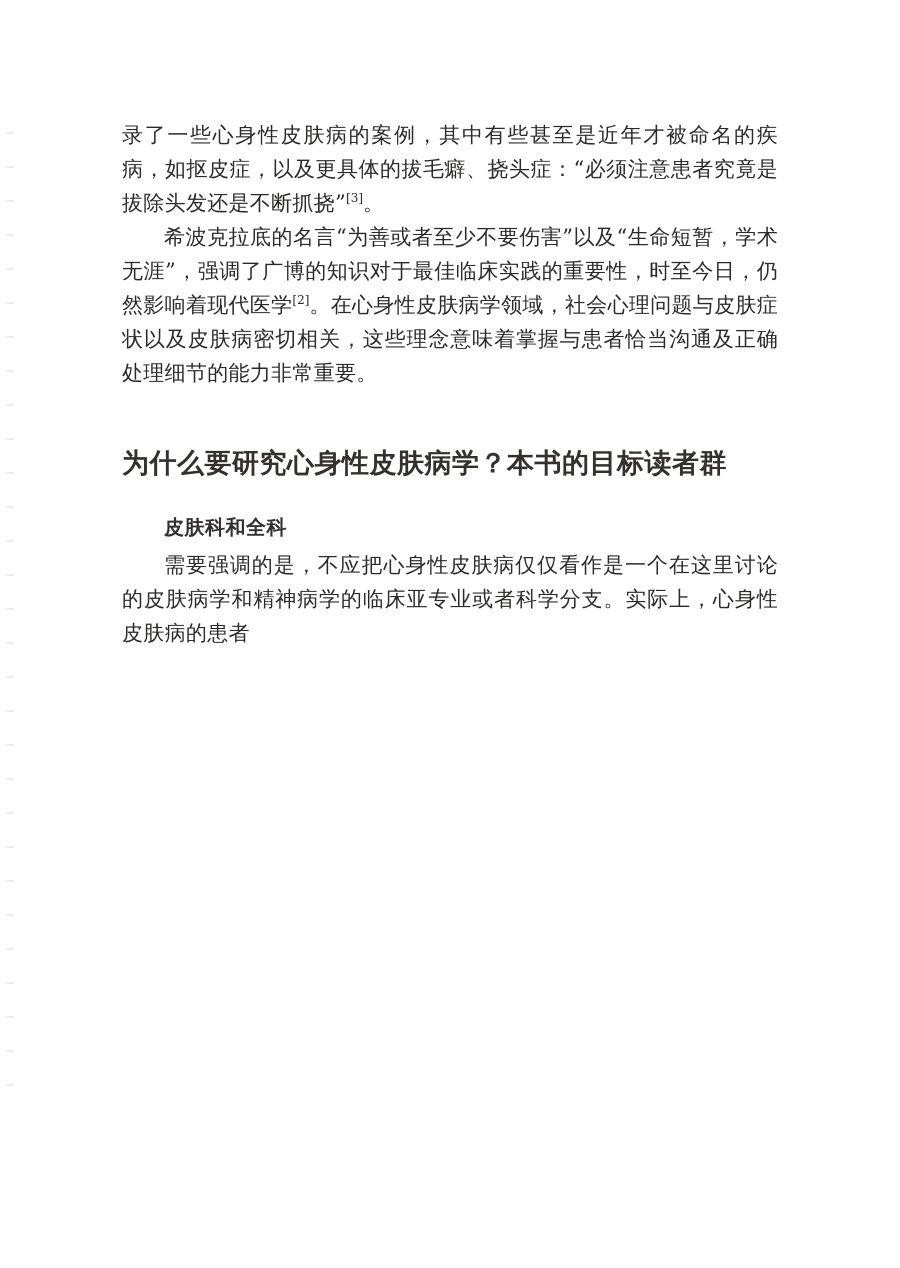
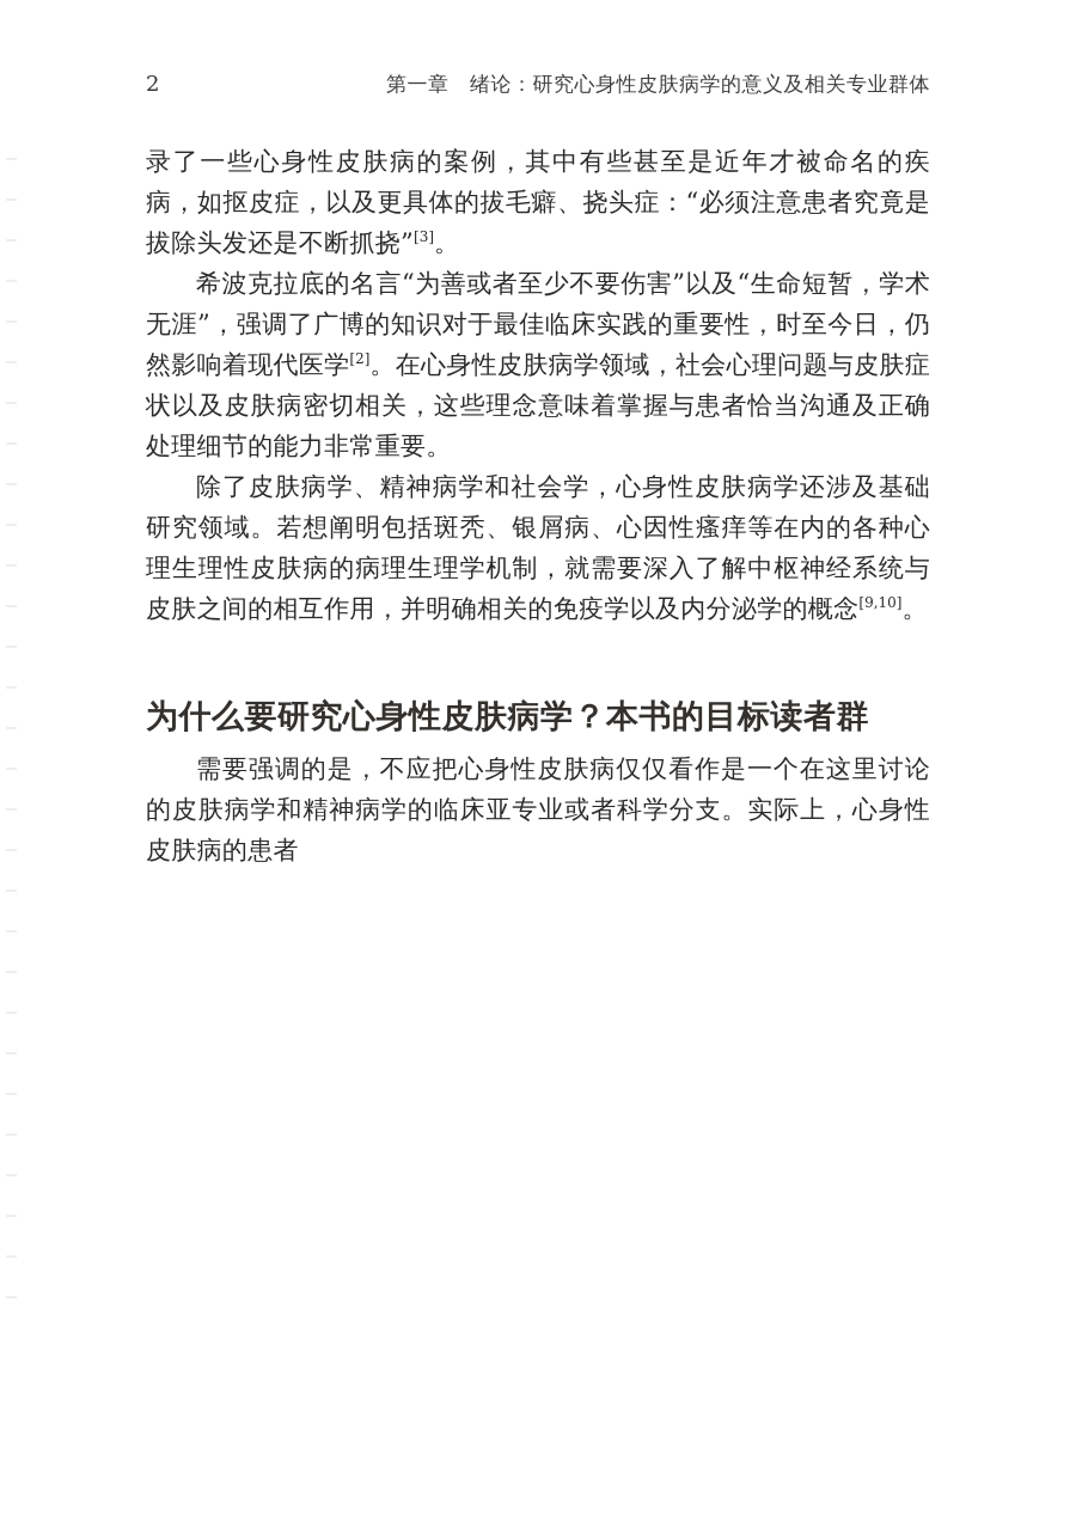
+ 2
+ 第一章 绪论：研究心身性皮肤病学的意义及相关专业群体
  录了一些心身性皮肤病的案例，其中有些甚至是近年才被命名的疾病，如抠皮症，以及更具体的拔毛癖、挠头症：“必须注意患者究竟是拔除头发还是不断抓挠”[3]。
  希波克拉底的名言“为善或者至少不要伤害”以及“生命短暂，学术无涯”，强调了广博的知识对于最佳临床实践的重要性，时至今日，仍然影响着现代医学[2]。在心身性皮肤病学领域，社会心理问题与皮肤症状以及皮肤病密切相关，这些理念意味着掌握与患者恰当沟通及正确处理细节的能力非常重要。
+ 除了皮肤病学、精神病学和社会学，心身性皮肤病学还涉及基础研究领域。若想阐明包括斑秃、银屑病、心因性瘙痒等在内的各种心理生理性皮肤病的病理生理学机制，就需要深入了解中枢神经系统与皮肤之间的相互作用，并明确相关的免疫学以及内分泌学的概念[9,10]。
  为什么要研究心身性皮肤病学？本书的目标读者群
- 皮肤科和全科
  需要强调的是，不应把心身性皮肤病仅仅看作是一个在这里讨论的皮肤病学和精神病学的临床亚专业或者科学分支。实际上，心身性皮肤病的患者
